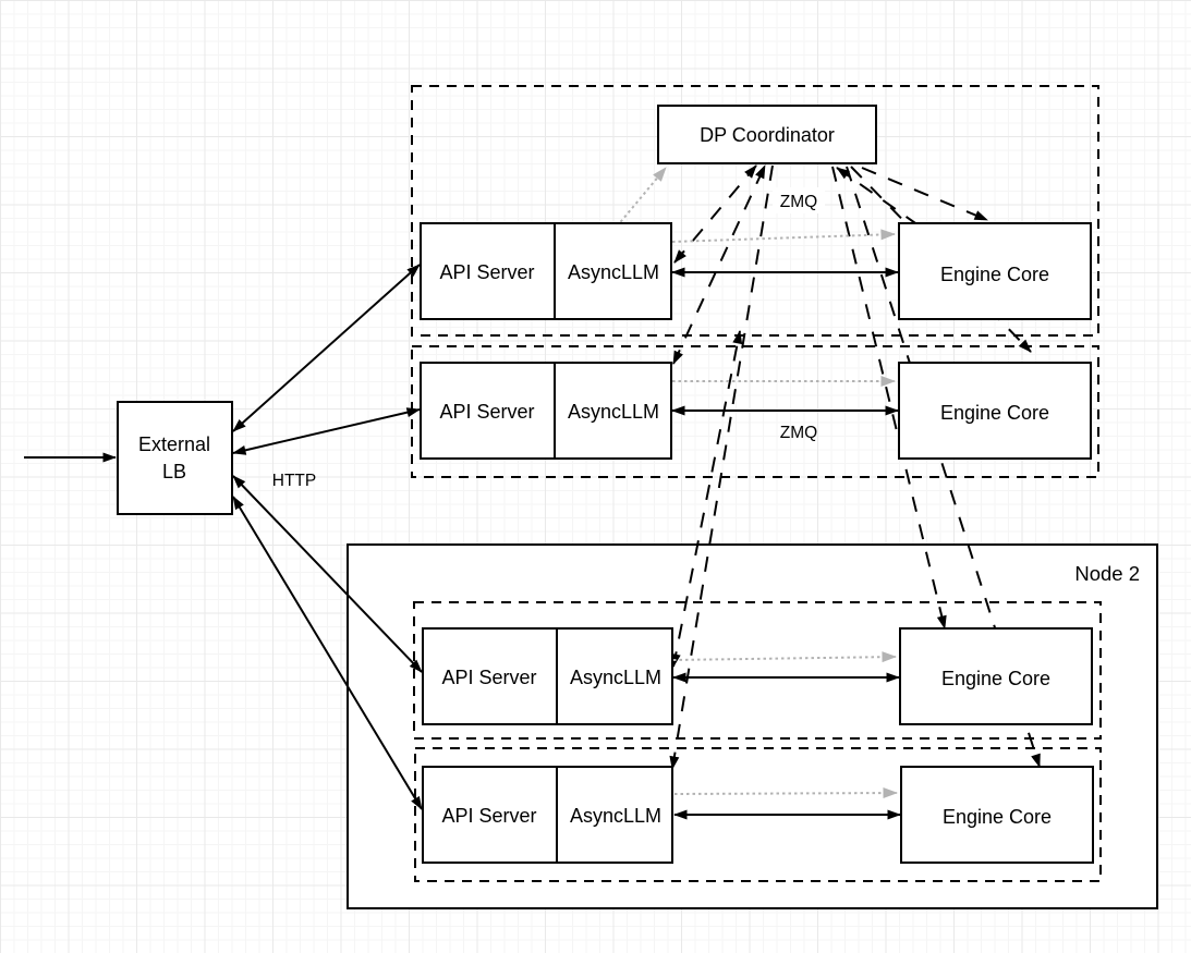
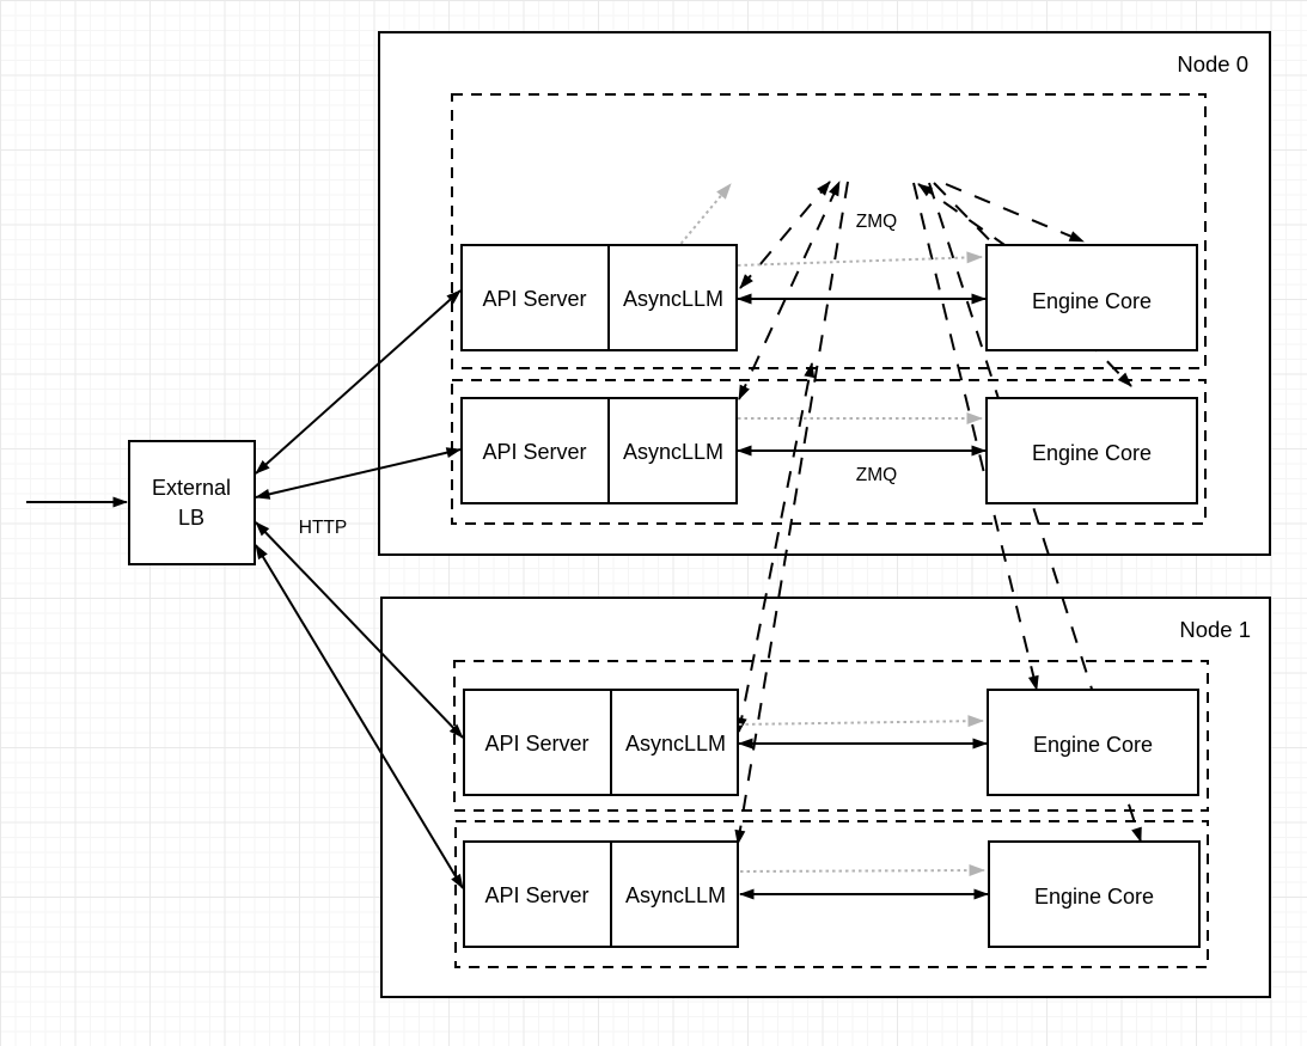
+ Node 0
- Node 2
+ Node 1
  External
  LB
- DP Coordinator
  API Server
  AsyncLLM
  API Server
  AsyncLLM
  API Server
  AsyncLLM
  API Server
  AsyncLLM
  Engine Core
  Engine Core
  Engine Core
  Engine Core
  ZMQ
  ZMQ
  HTTP
